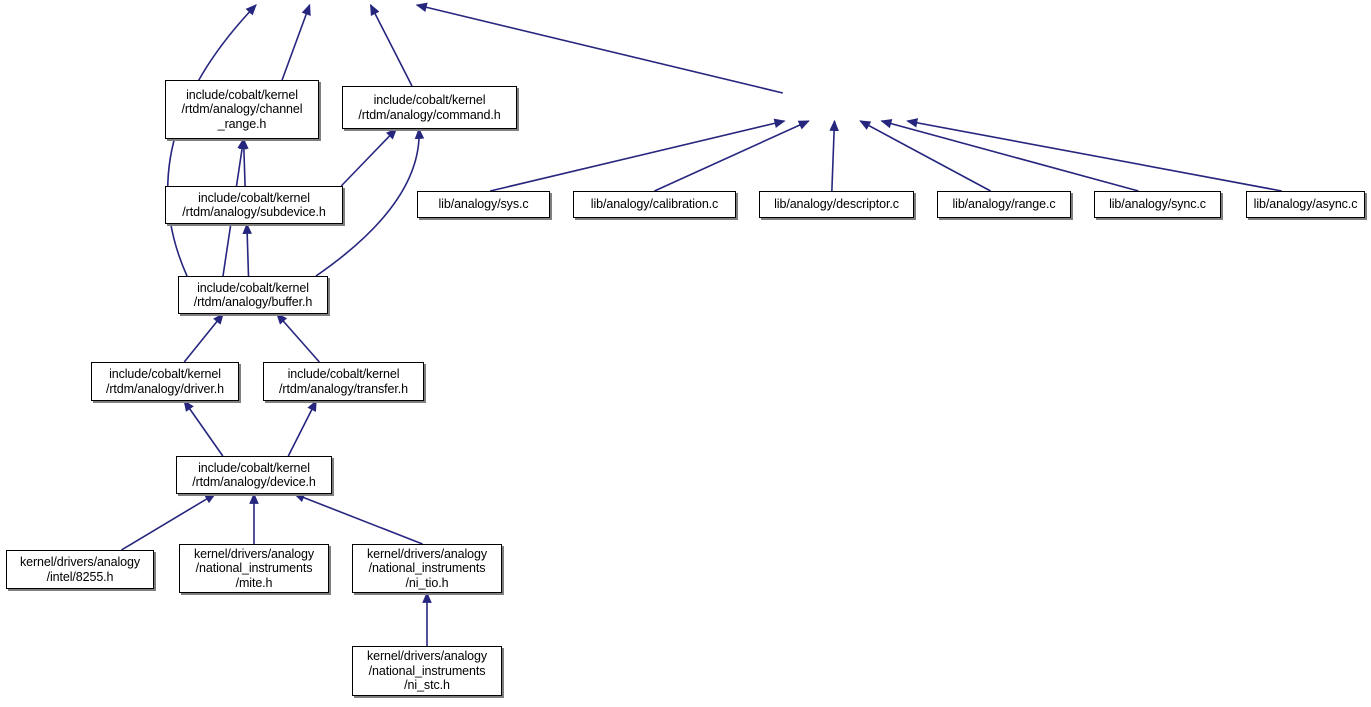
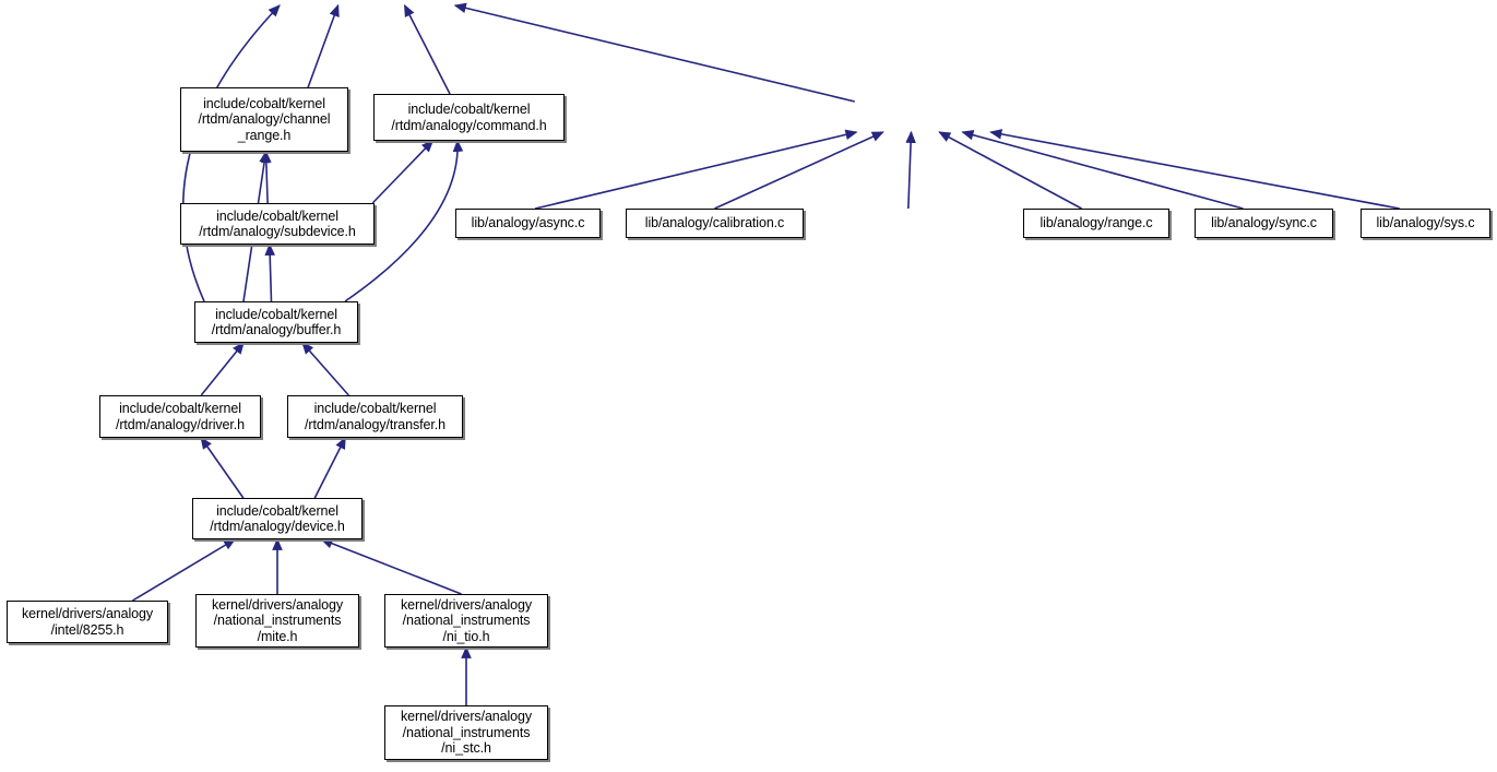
  include/cobalt/kernel
  /rtdm/analogy/channel
  _range.h
  include/cobalt/kernel
  /rtdm/analogy/command.h
  include/cobalt/kernel
  /rtdm/analogy/subdevice.h
- lib/analogy/sys.c
+ lib/analogy/async.c
  lib/analogy/calibration.c
- lib/analogy/descriptor.c
  lib/analogy/range.c
  lib/analogy/sync.c
- lib/analogy/async.c
+ lib/analogy/sys.c
  include/cobalt/kernel
  /rtdm/analogy/buffer.h
  include/cobalt/kernel
  /rtdm/analogy/driver.h
  include/cobalt/kernel
  /rtdm/analogy/transfer.h
  include/cobalt/kernel
  /rtdm/analogy/device.h
  kernel/drivers/analogy
  /intel/8255.h
  kernel/drivers/analogy
  /national_instruments
  /mite.h
  kernel/drivers/analogy
  /national_instruments
  /ni_tio.h
  kernel/drivers/analogy
  /national_instruments
  /ni_stc.h
